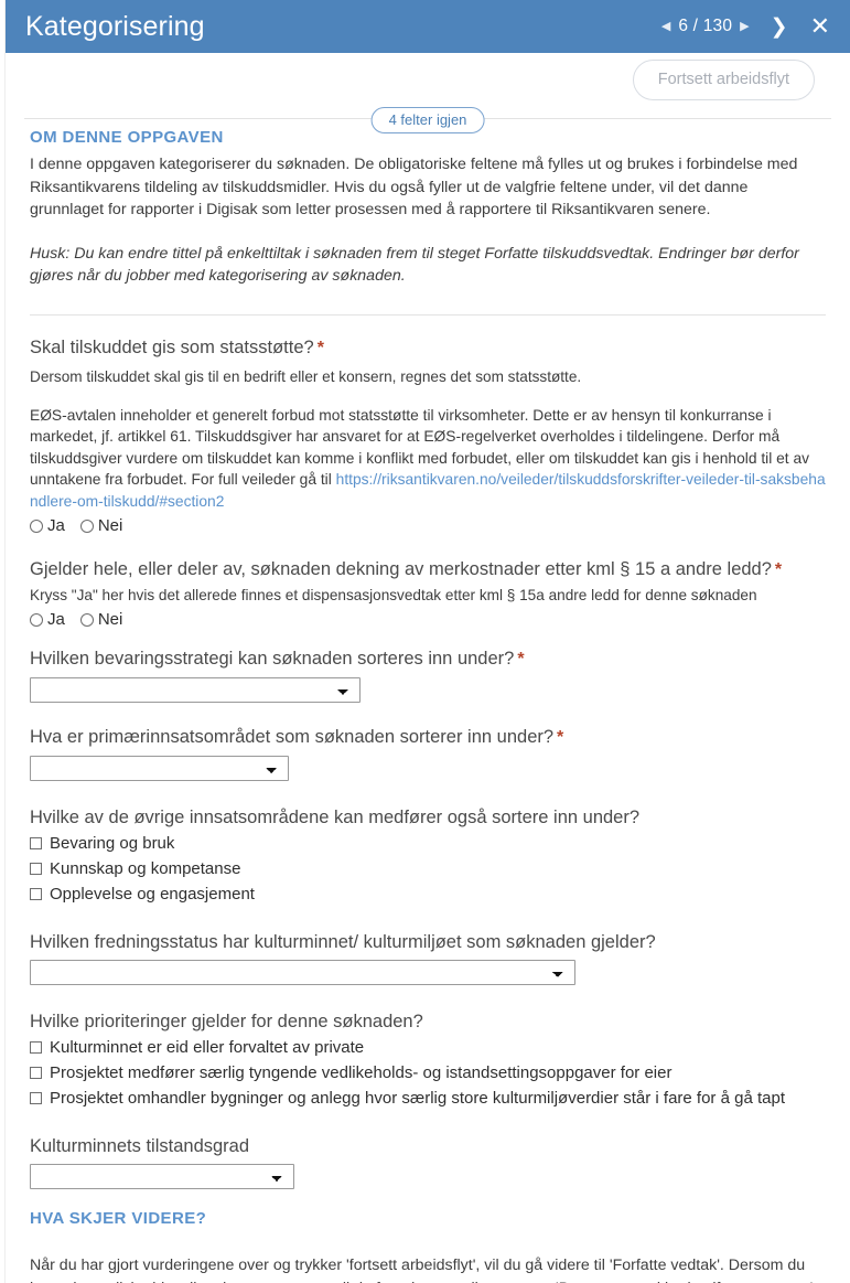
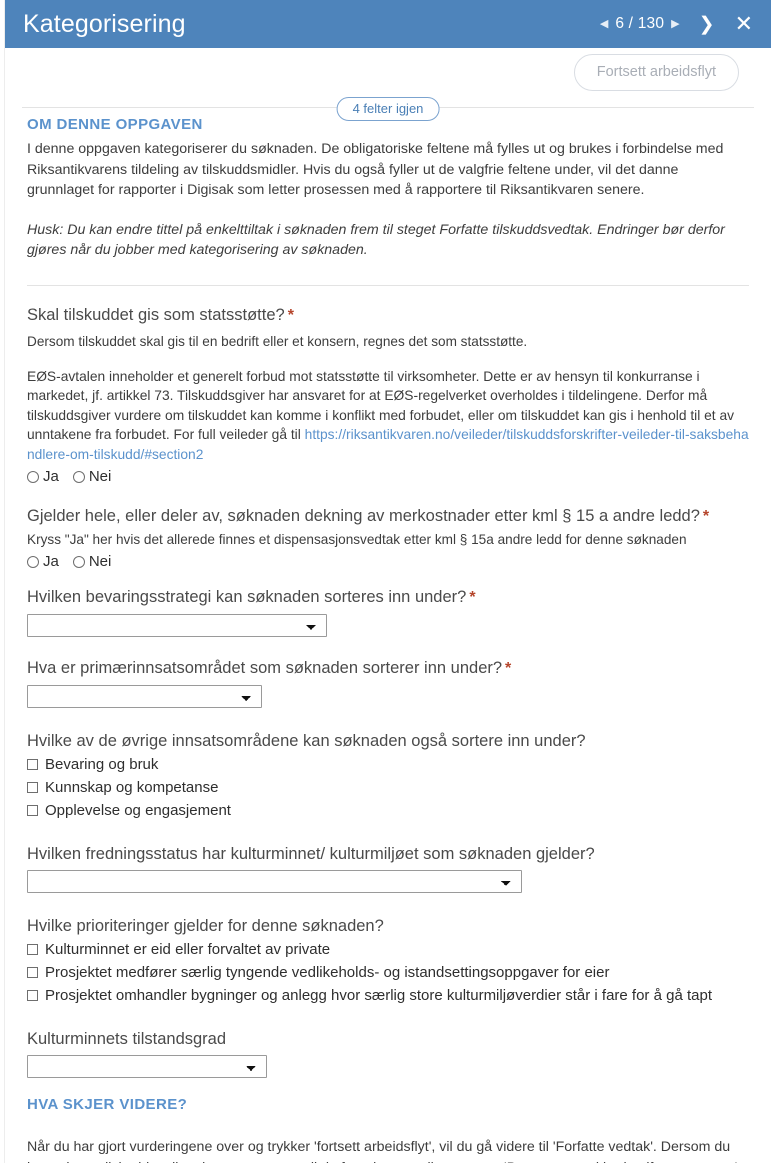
  Kategorisering
  ◀
  6 / 130
  ▶
  ❯
  ✕
  Fortsett arbeidsflyt
  4 felter igjen
  OM DENNE OPPGAVEN
  I denne oppgaven kategoriserer du søknaden. De obligatoriske feltene må fylles ut og brukes i forbindelse med Riksantikvarens tildeling av tilskuddsmidler. Hvis du også fyller ut de valgfrie feltene under, vil det danne grunnlaget for rapporter i Digisak som letter prosessen med å rapportere til Riksantikvaren senere.
  Husk: Du kan endre tittel på enkelttiltak i søknaden frem til steget Forfatte tilskuddsvedtak. Endringer bør derfor gjøres når du jobber med kategorisering av søknaden.
  Skal tilskuddet gis som statsstøtte? *
  Dersom tilskuddet skal gis til en bedrift eller et konsern, regnes det som statsstøtte.
- EØS-avtalen inneholder et generelt forbud mot statsstøtte til virksomheter. Dette er av hensyn til konkurranse i markedet, jf. artikkel 61. Tilskuddsgiver har ansvaret for at EØS-regelverket overholdes i tildelingene. Derfor må tilskuddsgiver vurdere om tilskuddet kan komme i konflikt med forbudet, eller om tilskuddet kan gis i henhold til et av unntakene fra forbudet. For full veileder gå til https://riksantikvaren.no/veileder/tilskuddsforskrifter-veileder-til-saksbehandlere-om-tilskudd/#section2
+ EØS-avtalen inneholder et generelt forbud mot statsstøtte til virksomheter. Dette er av hensyn til konkurranse i markedet, jf. artikkel 73. Tilskuddsgiver har ansvaret for at EØS-regelverket overholdes i tildelingene. Derfor må tilskuddsgiver vurdere om tilskuddet kan komme i konflikt med forbudet, eller om tilskuddet kan gis i henhold til et av unntakene fra forbudet. For full veileder gå til https://riksantikvaren.no/veileder/tilskuddsforskrifter-veileder-til-saksbehandlere-om-tilskudd/#section2
  Ja
  Nei
  Gjelder hele, eller deler av, søknaden dekning av merkostnader etter kml § 15 a andre ledd? *
  Kryss "Ja" her hvis det allerede finnes et dispensasjonsvedtak etter kml § 15a andre ledd for denne søknaden
  Ja
  Nei
  Hvilken bevaringsstrategi kan søknaden sorteres inn under? *
  Hva er primærinnsatsområdet som søknaden sorterer inn under? *
- Hvilke av de øvrige innsatsområdene kan medfører også sortere inn under?
+ Hvilke av de øvrige innsatsområdene kan søknaden også sortere inn under?
  Bevaring og bruk
  Kunnskap og kompetanse
  Opplevelse og engasjement
  Hvilken fredningsstatus har kulturminnet/ kulturmiljøet som søknaden gjelder?
  Hvilke prioriteringer gjelder for denne søknaden?
  Kulturminnet er eid eller forvaltet av private
  Prosjektet medfører særlig tyngende vedlikeholds- og istandsettingsoppgaver for eier
  Prosjektet omhandler bygninger og anlegg hvor særlig store kulturmiljøverdier står i fare for å gå tapt
  Kulturminnets tilstandsgrad
  HVA SKJER VIDERE?
